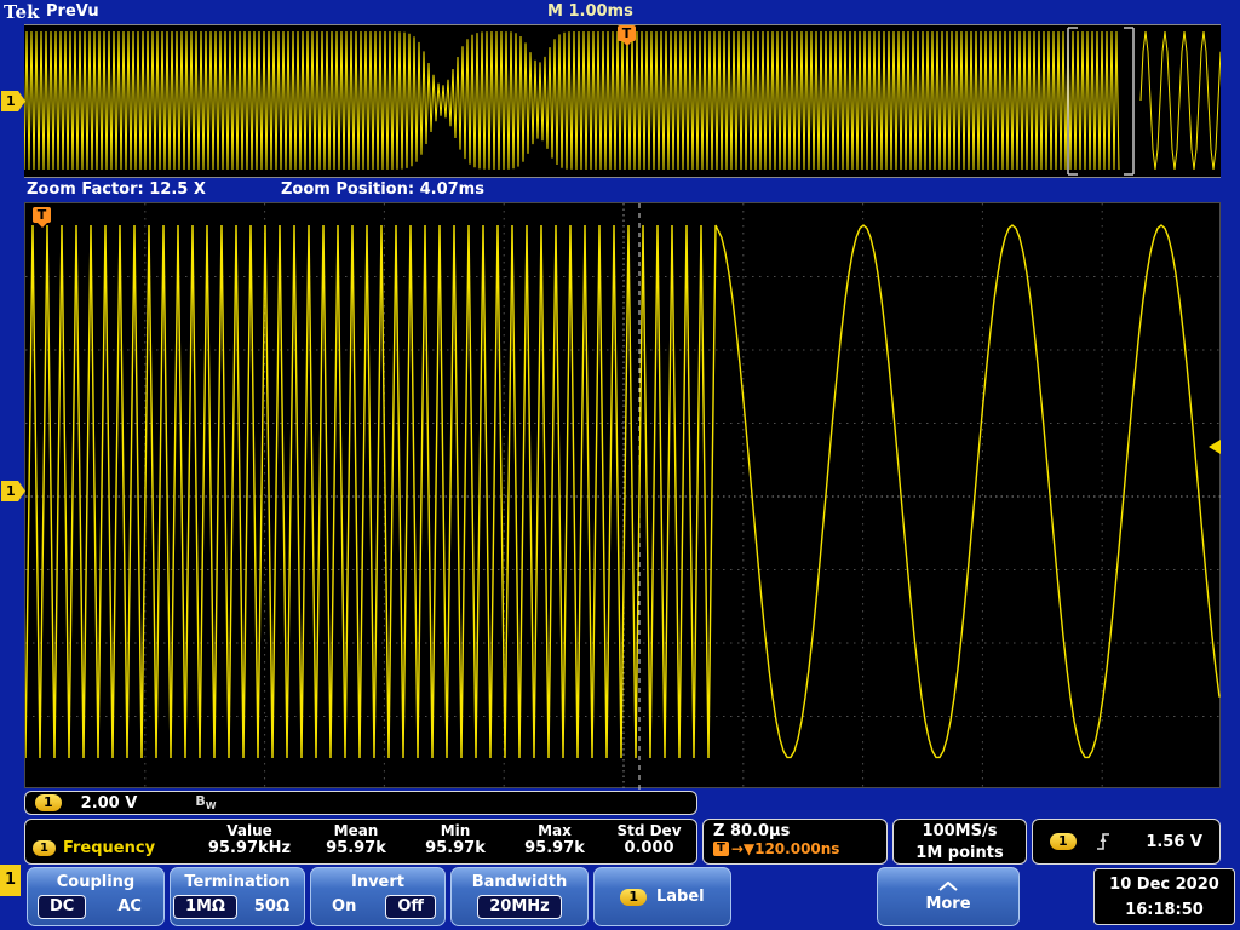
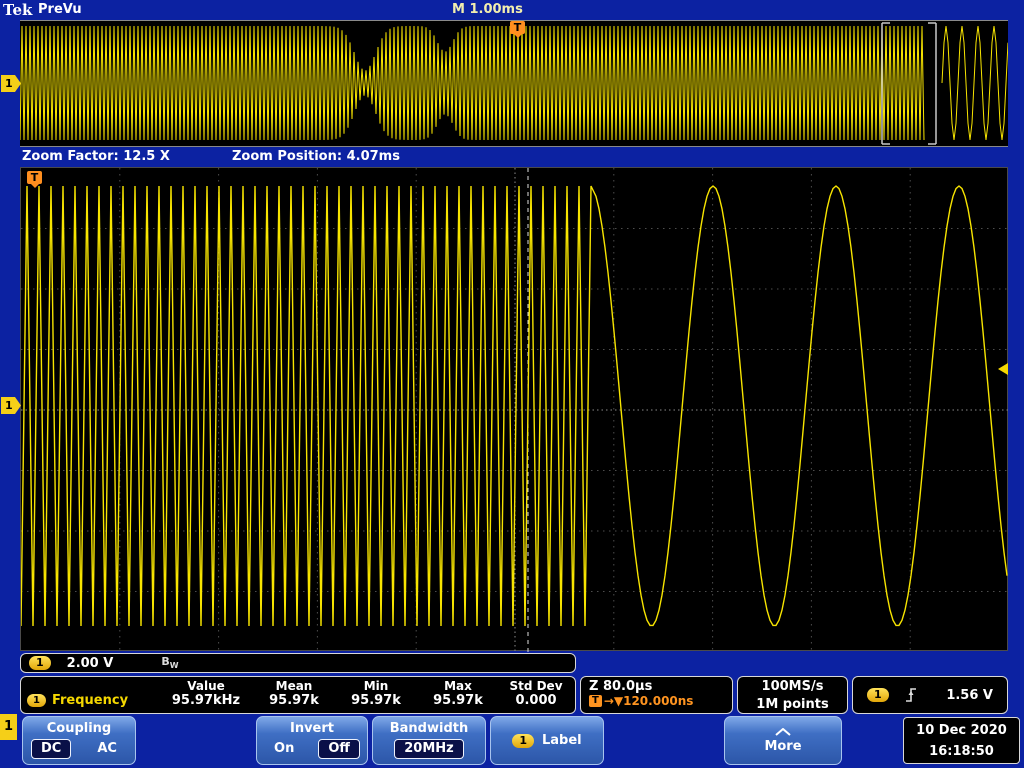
  Tek
  PreVu
  M 1.00ms
  T
  1
  Zoom Factor: 12.5 X
  Zoom Position: 4.07ms
  T
  1
  1
  2.00 V
  BW
  Value
  Mean
  Min
  Max
  Std Dev
  1
  Frequency
  95.97kHz
  95.97k
  95.97k
  95.97k
  0.000
  Z 80.0µs
  T
  →▼120.000ns
  100MS/s
  1M points
  1
  1.56 V
  1
  Coupling
  DC
  AC
- Termination
- 1MΩ
- 50Ω
  Invert
  On
  Off
  Bandwidth
  20MHz
  1
  Label
  More
  10 Dec 2020
  16:18:50
